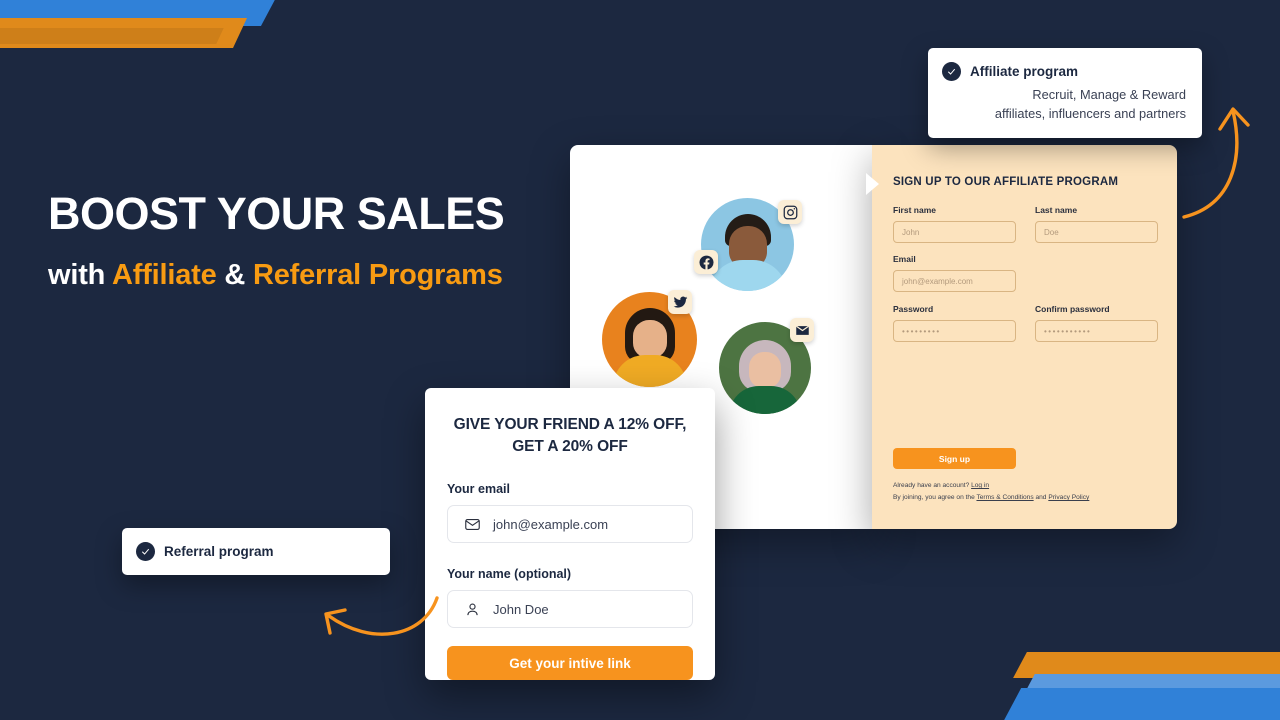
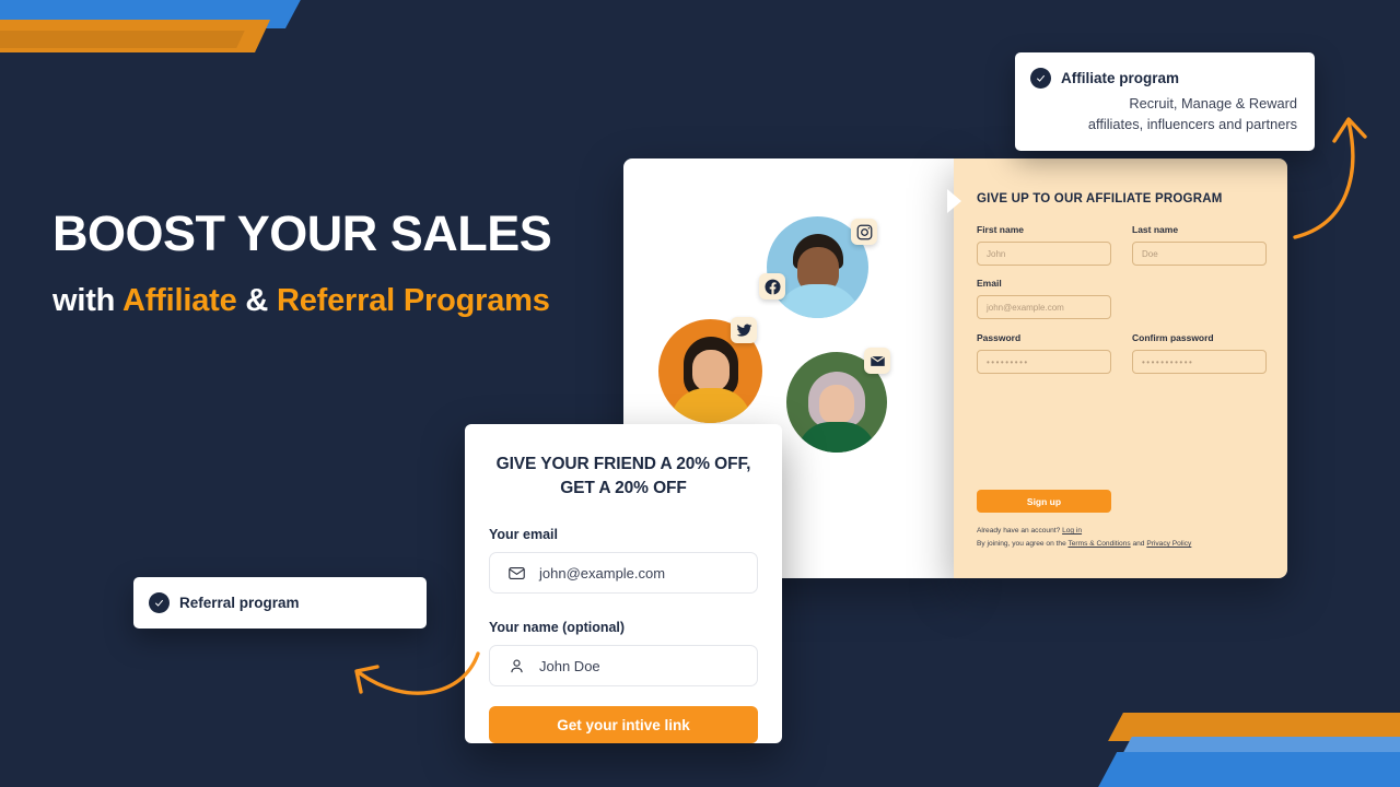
  BOOST YOUR SALES
  with Affiliate & Referral Programs
- SIGN UP TO OUR AFFILIATE PROGRAM
+ GIVE UP TO OUR AFFILIATE PROGRAM
  First name
  John
  Last name
  Doe
  Email
  john@example.com
  Password
  •••••••••
  Confirm password
  •••••••••••
  Sign up
- GIVE YOUR FRIEND A 12% OFF,
+ GIVE YOUR FRIEND A 20% OFF,
  GET A 20% OFF
  Your email
  john@example.com
  Your name (optional)
  John Doe
  Get your intive link
  Affiliate program
  Recruit, Manage & Reward
  affiliates, influencers and partners
  Referral program
